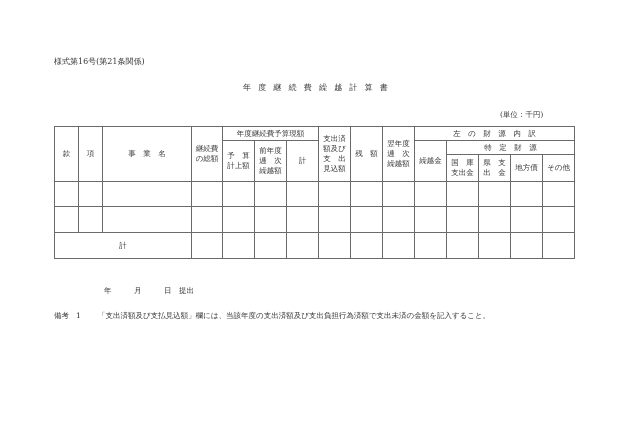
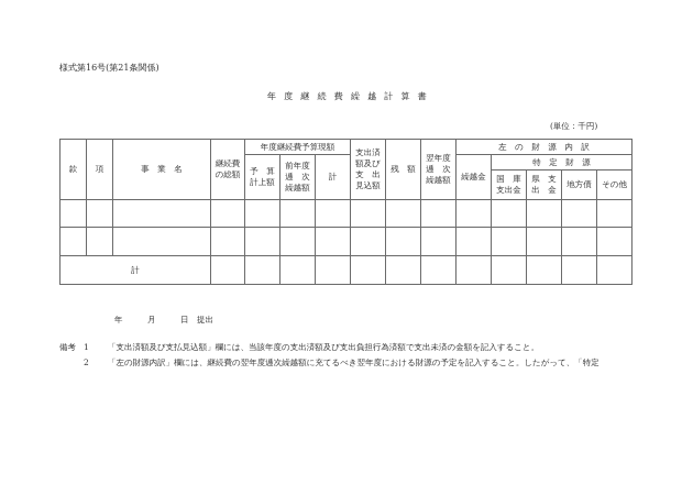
  様式第16号(第21条関係)
  年度継続費繰越計算書
  (単位：千円)
  款	項	事 業 名	継続費 の総額	年度継続費予算現額	支出済 額及び 支 出 見込額	残 額	翌年度 逓 次 繰越額	左 の 財 源 内 訳
  予 算 計上額	前年度 逓 次 繰越額	計	繰越金	特 定 財 源
  国 庫 支出金	県 支 出 金	地方債	その他
  計
  年 月 日 提出
  備考 1 「支出済額及び支払見込額」欄には、当該年度の支出済額及び支出負担行為済額で支出未済の金額を記入すること。
+ 2 「左の財源内訳」欄には、継続費の翌年度逓次繰越額に充てるべき翌年度における財源の予定を記入すること。したがって、「特定
